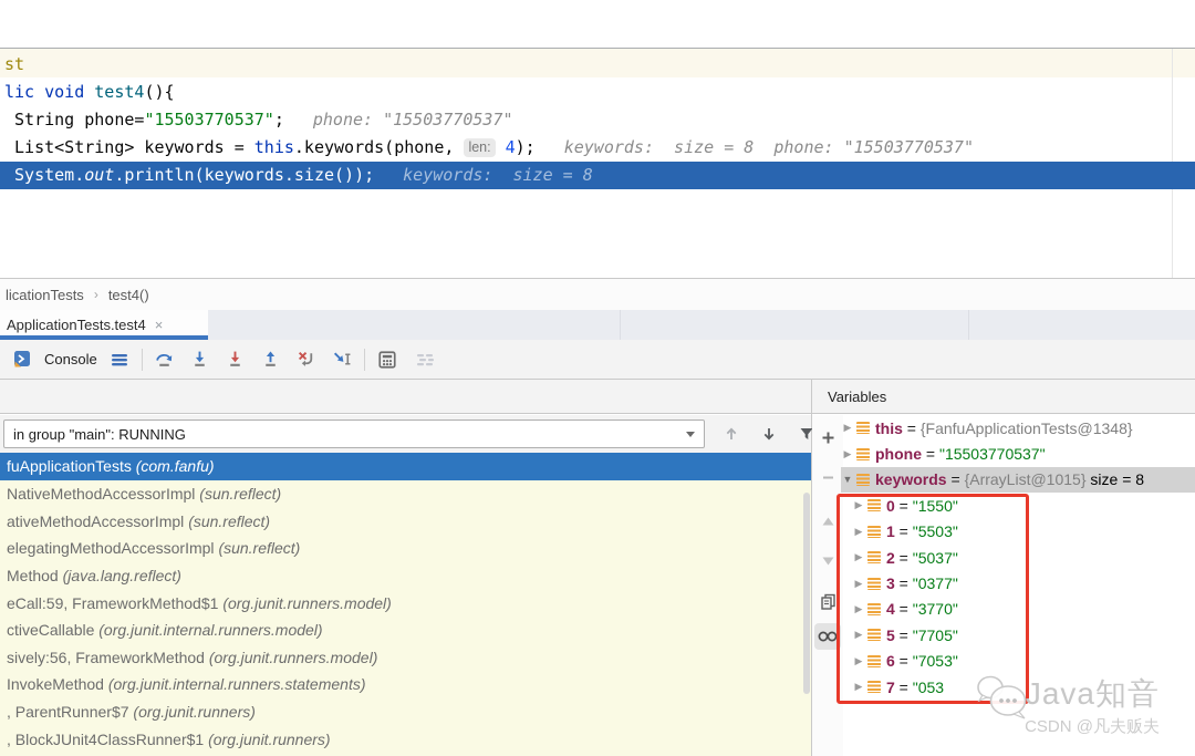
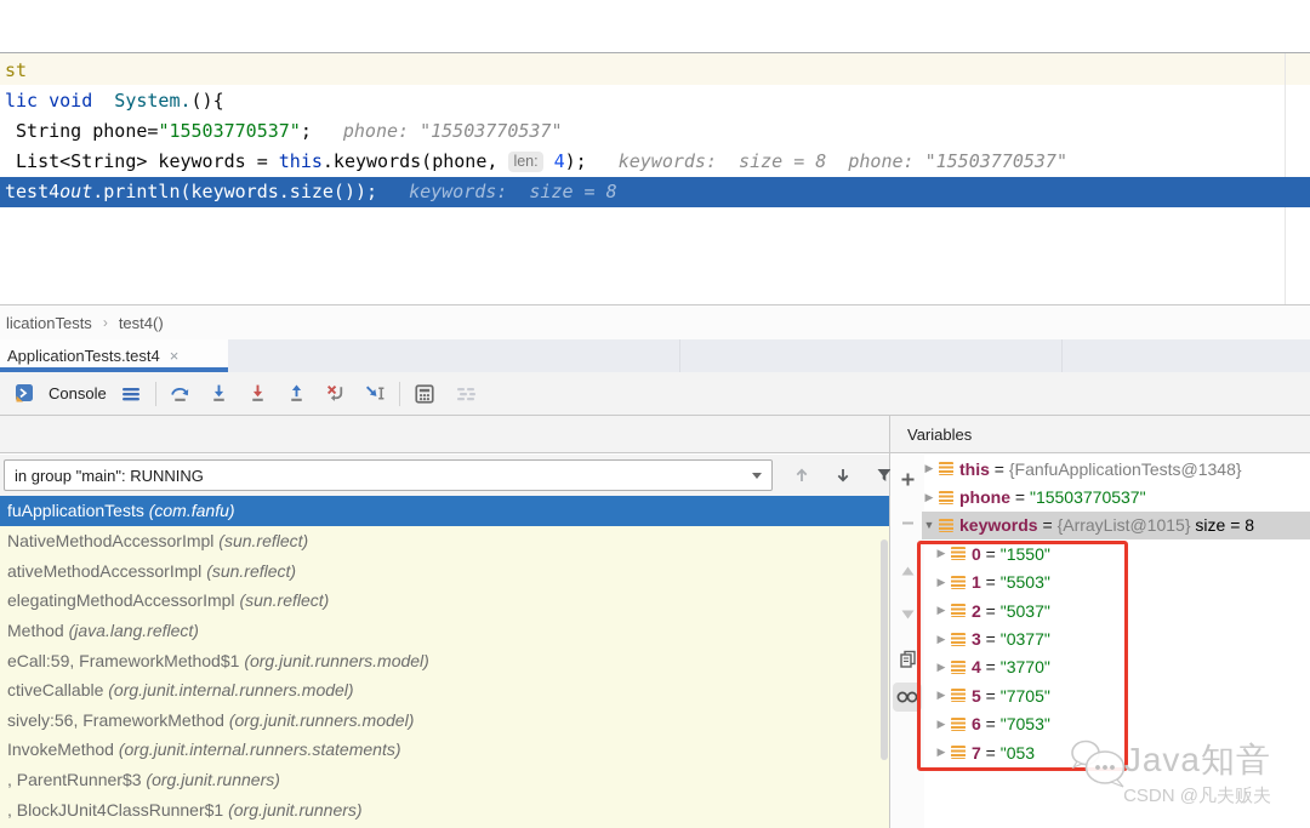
  st
- lic void test4(){
+ lic void System.(){
  String phone="15503770537"; phone: "15503770537"
  List<String> keywords = this.keywords(phone, len: 4); keywords: size = 8 phone: "15503770537"
- System.out.println(keywords.size()); keywords: size = 8
+ test4out.println(keywords.size()); keywords: size = 8
  licationTests
  ›
  test4()
  ApplicationTests.test4
  ×
  Console
  Variables
  in group "main": RUNNING
  fuApplicationTests
  (com.fanfu)
  NativeMethodAccessorImpl
  (sun.reflect)
  ativeMethodAccessorImpl
  (sun.reflect)
  elegatingMethodAccessorImpl
  (sun.reflect)
  Method
  (java.lang.reflect)
  eCall:59, FrameworkMethod$1
  (org.junit.runners.model)
  ctiveCallable
  (org.junit.internal.runners.model)
  sively:56, FrameworkMethod
  (org.junit.runners.model)
  InvokeMethod
  (org.junit.internal.runners.statements)
- , ParentRunner$7
+ , ParentRunner$3
  (org.junit.runners)
  , BlockJUnit4ClassRunner$1
  (org.junit.runners)
  ▶
  this
  =
  {FanfuApplicationTests@1348}
  ▶
  phone
  =
  "15503770537"
  ▼
  keywords
  =
  {ArrayList@1015}
  size = 8
  ▶
  0
  =
  "1550"
  ▶
  1
  =
  "5503"
  ▶
  2
  =
  "5037"
  ▶
  3
  =
  "0377"
  ▶
  4
  =
  "3770"
  ▶
  5
  =
  "7705"
  ▶
  6
  =
  "7053"
  ▶
  7
  =
  "053
  Java知音
  CSDN @凡夫贩夫
